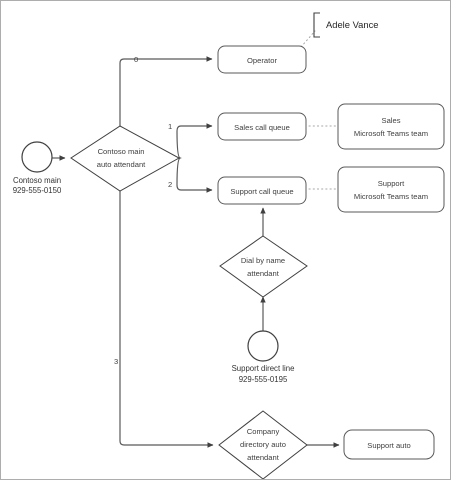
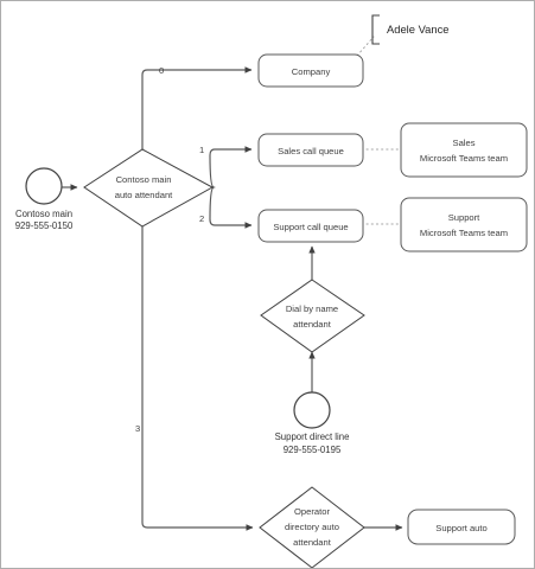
  0
  1
  2
  3
  Contoso main
  929-555-0150
  Contoso main
  auto attendant
- Operator
+ Company
  Sales call queue
  Support call queue
  Sales
  Microsoft Teams team
  Support
  Microsoft Teams team
  Dial by name
  attendant
  Support direct line
  929-555-0195
- Company
+ Operator
  directory auto
  attendant
  Support auto
  Adele Vance
